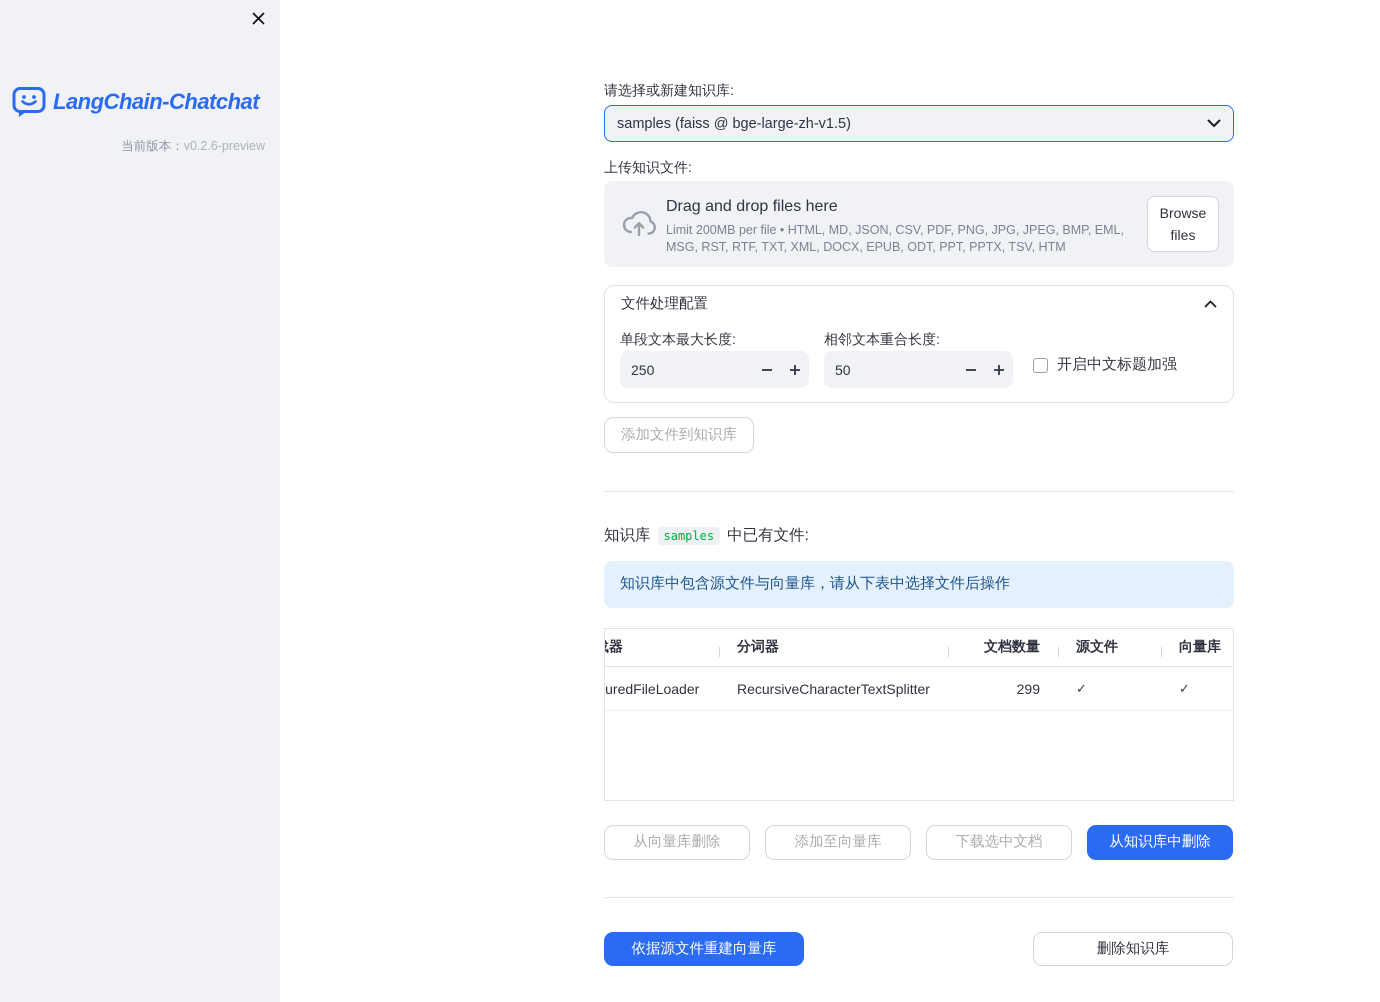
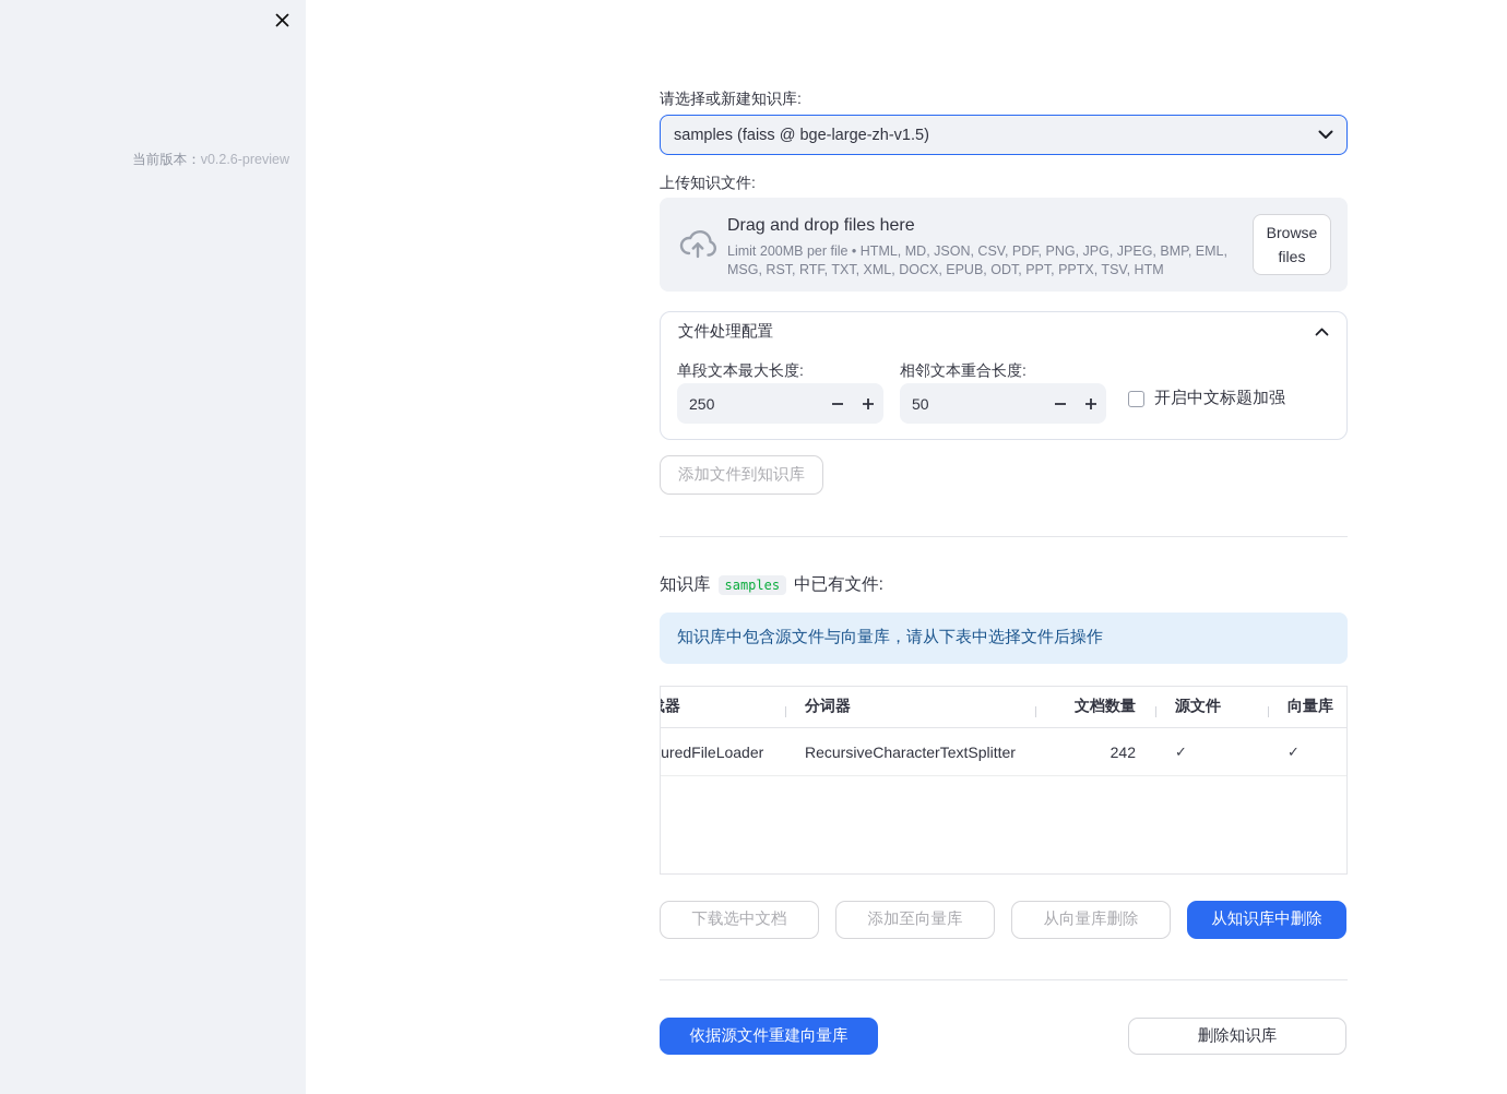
- LangChain-Chatchat
  当前版本：v0.2.6-preview
  请选择或新建知识库:
  samples (faiss @ bge-large-zh-v1.5)
  上传知识文件:
  Drag and drop files here
  Limit 200MB per file • HTML, MD, JSON, CSV, PDF, PNG, JPG, JPEG, BMP, EML, MSG, RST, RTF, TXT, XML, DOCX, EPUB, ODT, PPT, PPTX, TSV, HTM
  Browse files
  文件处理配置
  单段文本最大长度:
  相邻文本重合长度:
  250
  50
  开启中文标题加强
  添加文件到知识库
  知识库
  samples
  中已有文件:
  知识库中包含源文件与向量库，请从下表中选择文件后操作
  分词器
  文档数量
  源文件
  向量库
  RecursiveCharacterTextSplitter
- 299
+ 242
  ✓
  ✓
- 从向量库删除
+ 下载选中文档
  添加至向量库
- 下载选中文档
+ 从向量库删除
  从知识库中删除
  依据源文件重建向量库
  删除知识库
